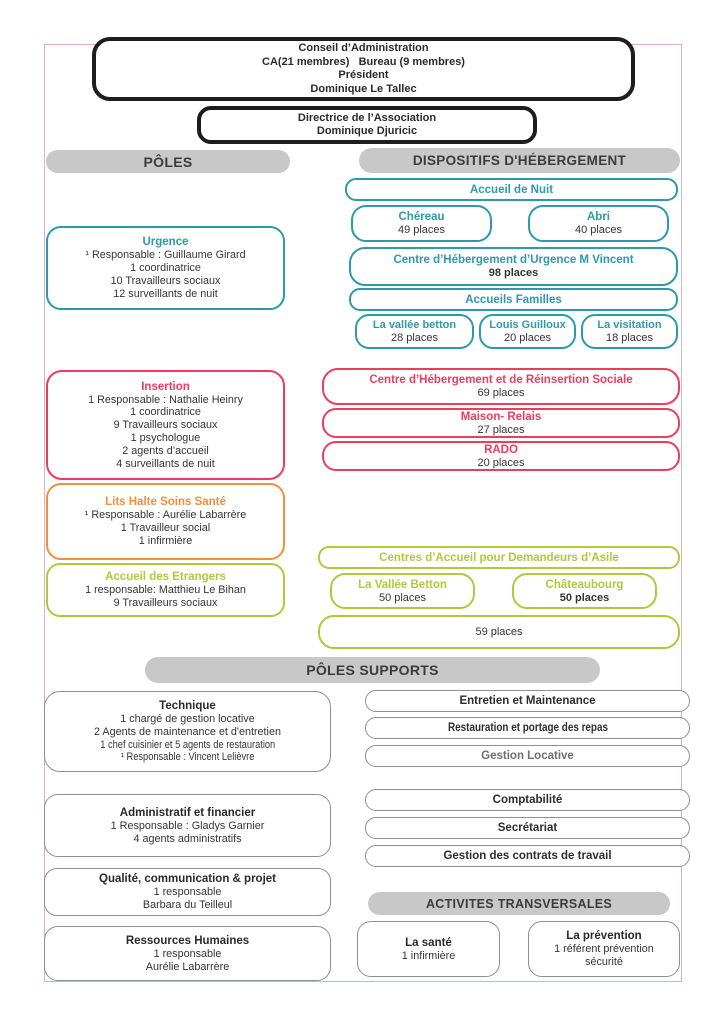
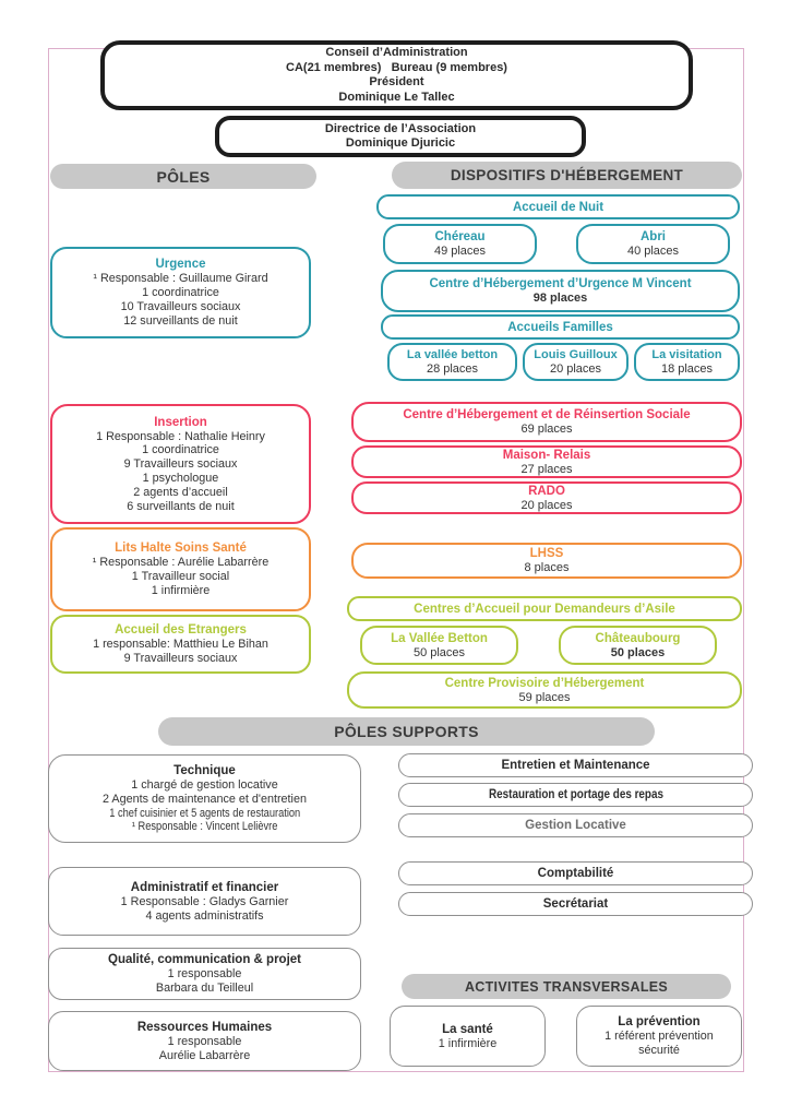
  Conseil d’Administration
  CA(21 membres) Bureau (9 membres)
  Président
  Dominique Le Tallec
  Directrice de l’Association
  Dominique Djuricic
  PÔLES
  DISPOSITIFS D'HÉBERGEMENT
  Urgence
  ¹ Responsable : Guillaume Girard
  1 coordinatrice
  10 Travailleurs sociaux
  12 surveillants de nuit
  Insertion
  1 Responsable : Nathalie Heinry
  1 coordinatrice
  9 Travailleurs sociaux
  1 psychologue
  2 agents d’accueil
- 4 surveillants de nuit
+ 6 surveillants de nuit
  Lits Halte Soins Santé
  ¹ Responsable : Aurélie Labarrère
  1 Travailleur social
  1 infirmière
  Accueil des Etrangers
  1 responsable: Matthieu Le Bihan
  9 Travailleurs sociaux
  Accueil de Nuit
  Chéreau
  49 places
  Abri
  40 places
  Centre d’Hébergement d’Urgence M Vincent
  98 places
  Accueils Familles
  La vallée betton
  28 places
  Louis Guilloux
  20 places
  La visitation
  18 places
  Centre d’Hébergement et de Réinsertion Sociale
  69 places
  Maison- Relais
  27 places
  RADO
  20 places
+ LHSS
+ 8 places
  Centres d’Accueil pour Demandeurs d’Asile
  La Vallée Betton
  50 places
  Châteaubourg
  50 places
+ Centre Provisoire d’Hébergement
  59 places
  PÔLES SUPPORTS
  Technique
  1 chargé de gestion locative
  2 Agents de maintenance et d'entretien
  1 chef cuisinier et 5 agents de restauration
  ¹ Responsable : Vincent Lelièvre
  Administratif et financier
  1 Responsable : Gladys Garnier
  4 agents administratifs
  Qualité, communication & projet
  1 responsable
  Barbara du Teilleul
  Ressources Humaines
  1 responsable
  Aurélie Labarrère
  Entretien et Maintenance
  Restauration et portage des repas
  Gestion Locative
  Comptabilité
  Secrétariat
- Gestion des contrats de travail
  ACTIVITES TRANSVERSALES
  La santé
  1 infirmière
  La prévention
  1 référent prévention
  sécurité
